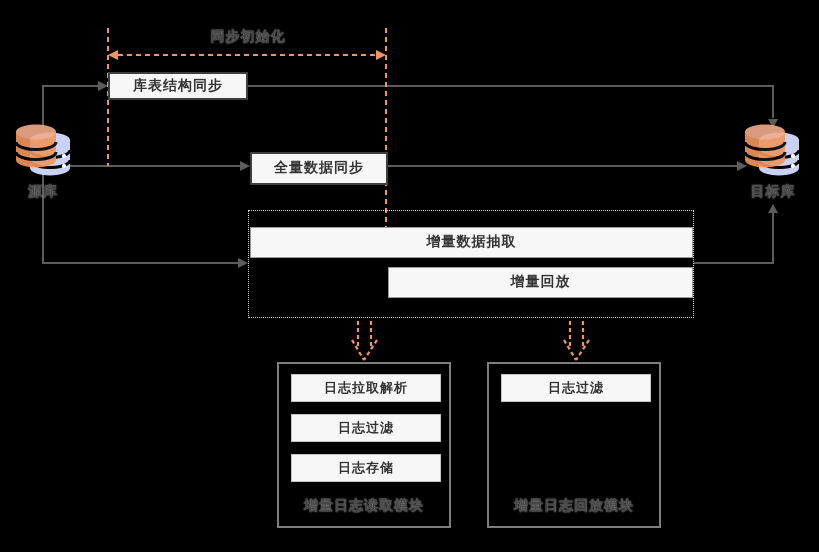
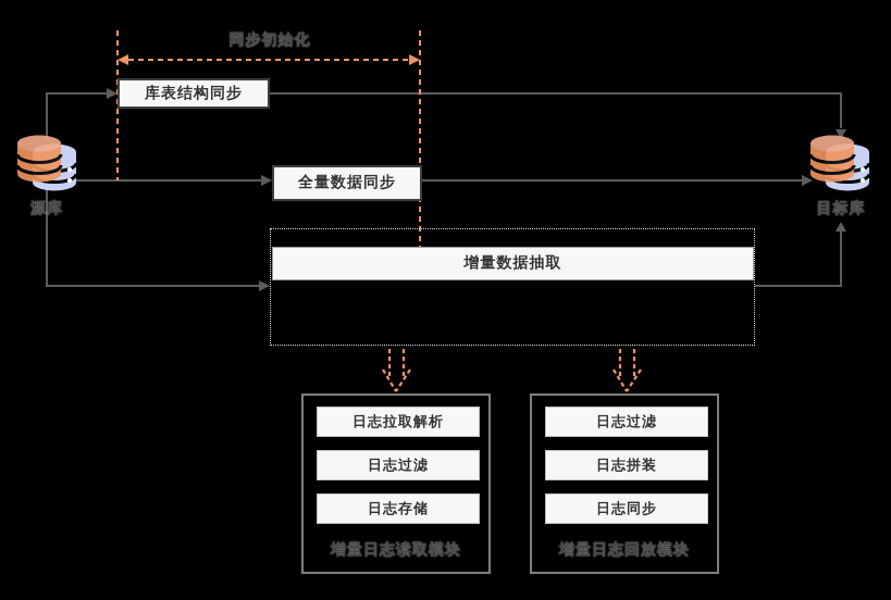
  同步初始化
  源库
  目标库
  库表结构同步
  全量数据同步
  增量数据抽取
- 增量回放
  日志拉取解析
  日志过滤
  日志存储
  增量日志读取模块
  日志过滤
+ 日志拼装
+ 日志同步
  增量日志回放模块
